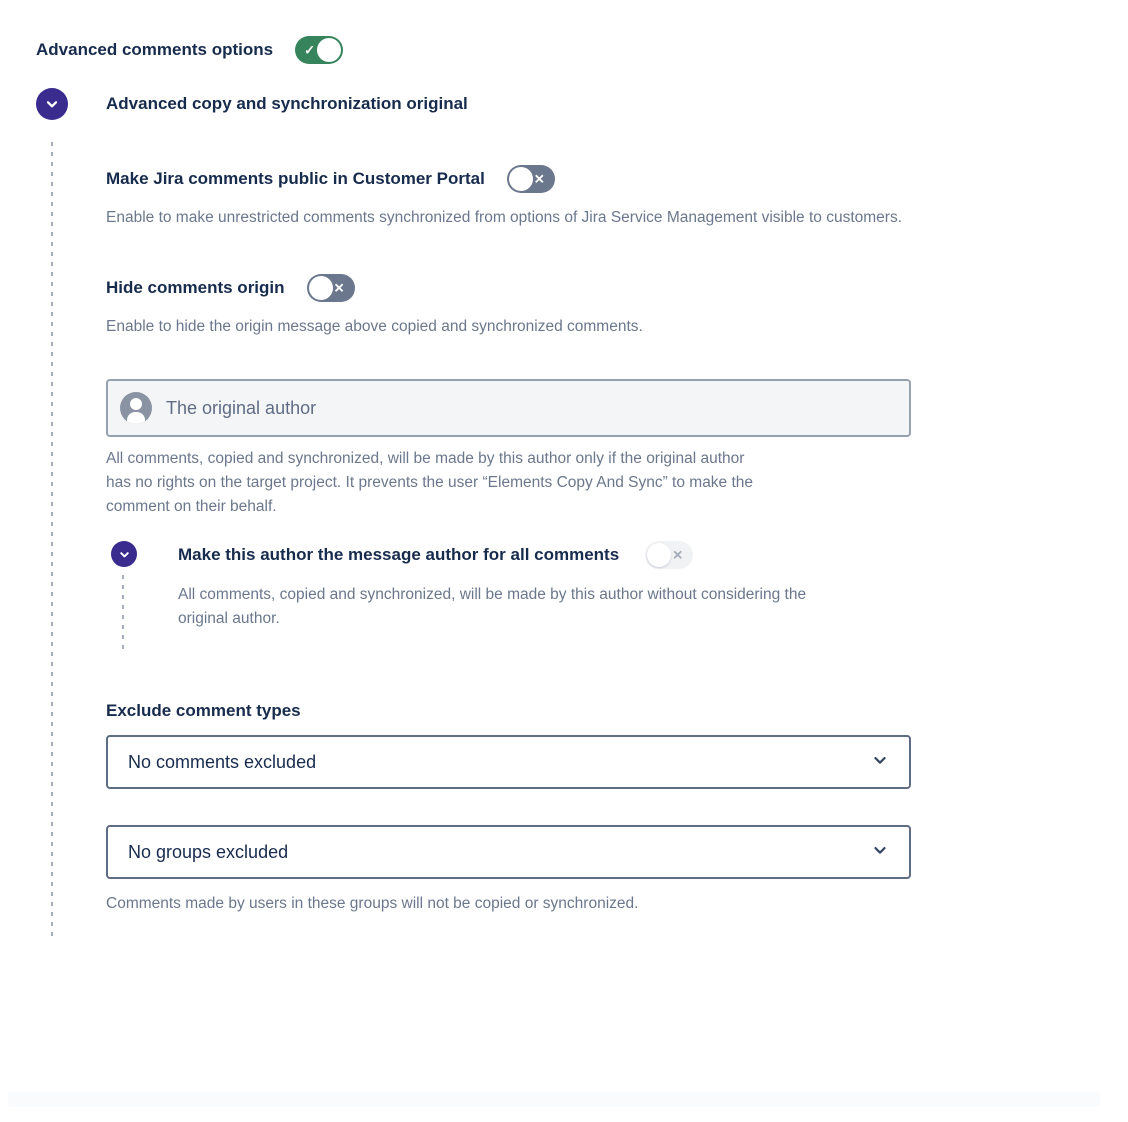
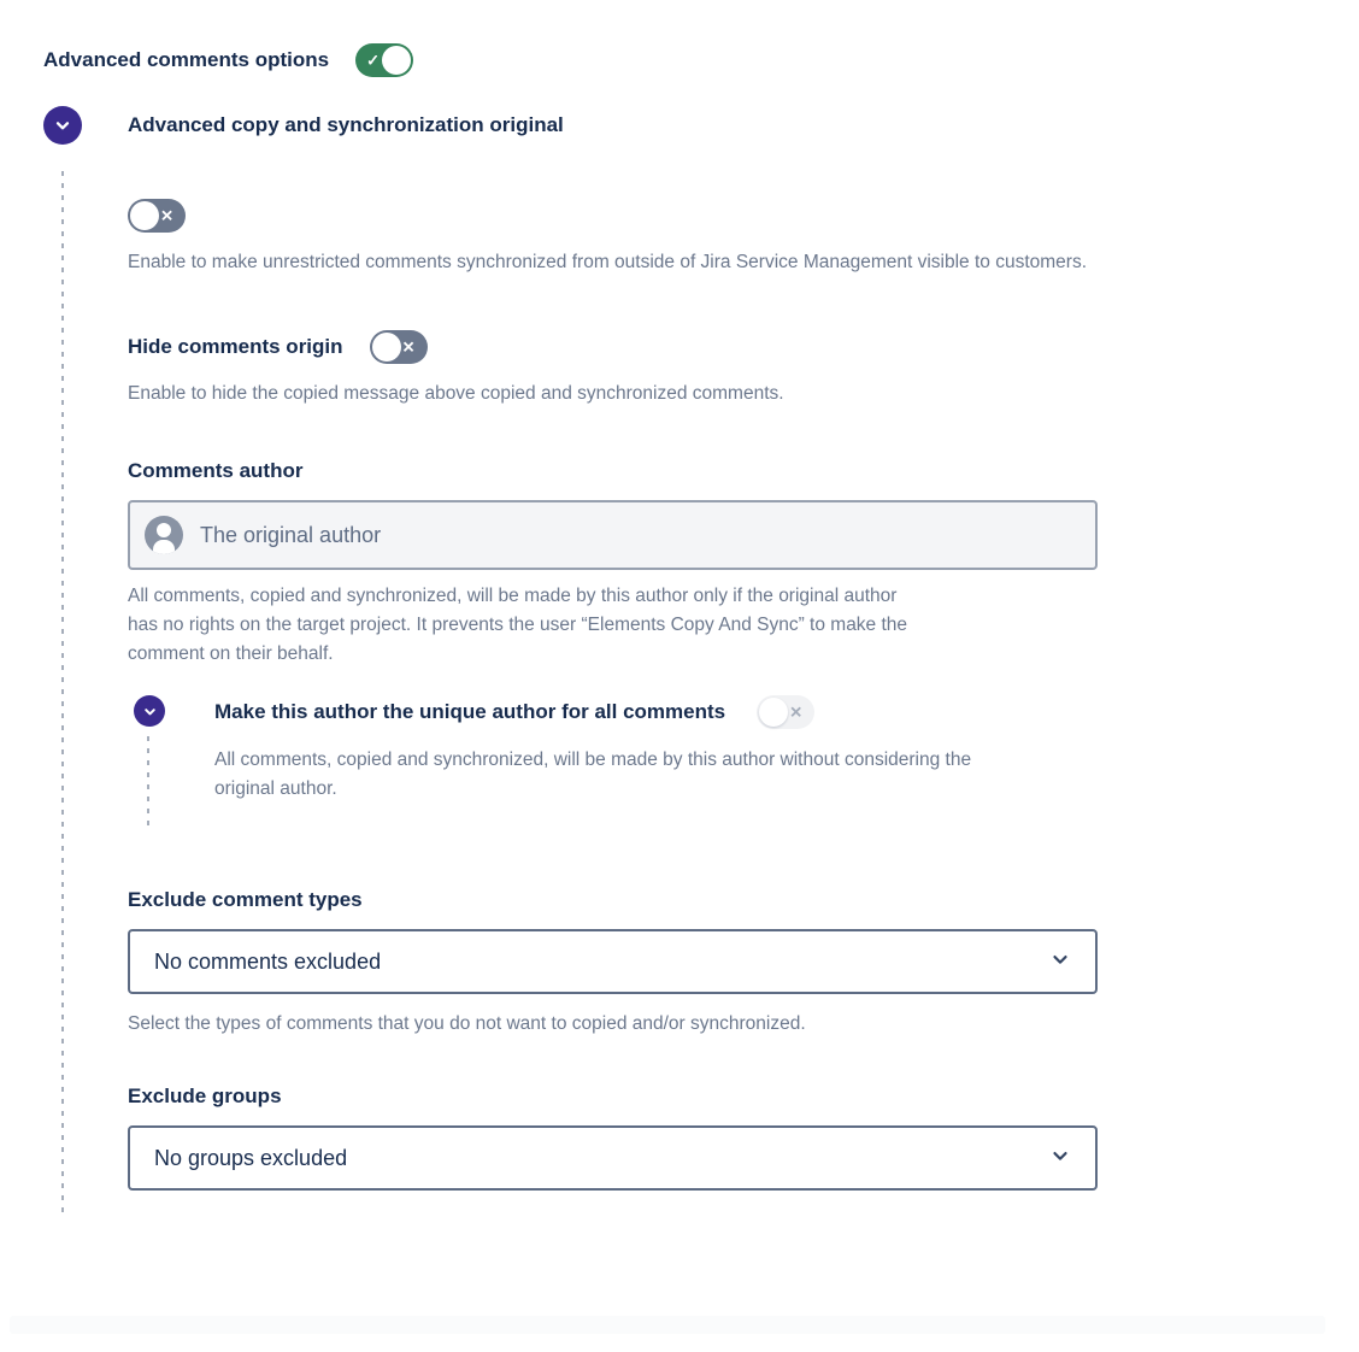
  Advanced comments options
  ✓
  Advanced copy and synchronization original
- Make Jira comments public in Customer Portal
  ✕
- Enable to make unrestricted comments synchronized from options of Jira Service Management visible to customers.
+ Enable to make unrestricted comments synchronized from outside of Jira Service Management visible to customers.
  Hide comments origin
  ✕
- Enable to hide the origin message above copied and synchronized comments.
+ Enable to hide the copied message above copied and synchronized comments.
+ Comments author
  The original author
  All comments, copied and synchronized, will be made by this author only if the original author
  has no rights on the target project. It prevents the user “Elements Copy And Sync” to make the
  comment on their behalf.
- Make this author the message author for all comments
+ Make this author the unique author for all comments
  ✕
  All comments, copied and synchronized, will be made by this author without considering the
  original author.
  Exclude comment types
  No comments excluded
+ Select the types of comments that you do not want to copied and/or synchronized.
+ Exclude groups
  No groups excluded
- Comments made by users in these groups will not be copied or synchronized.
